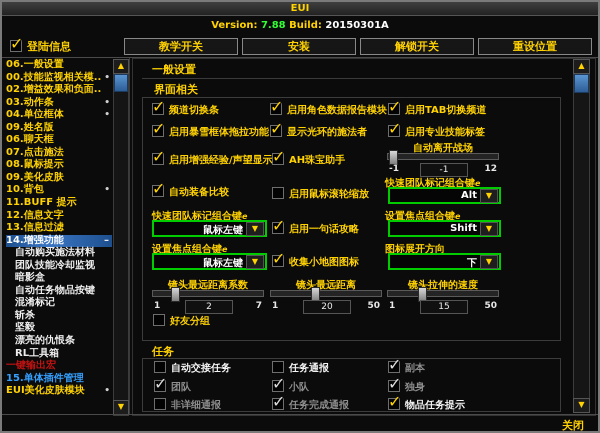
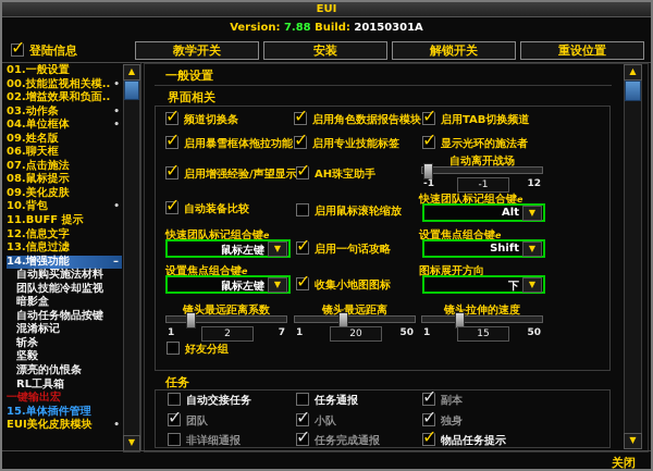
  EUI
  Version: 7.88 Build: 20150301A
  ✓
  登陆信息
  教学开关
  安装
  解锁开关
  重设位置
- 06.一般设置
+ 01.一般设置
  00.技能监视相关模..
  •
  02.增益效果和负面..
  03.动作条
  •
  04.单位框体
  •
  09.姓名版
  06.聊天框
  07.点击施法
  08.鼠标提示
  09.美化皮肤
  10.背包
  •
  11.BUFF 提示
  12.信息文字
  13.信息过滤
  14.增强功能
  –
  自动购买施法材料
  团队技能冷却监视
  暗影盒
  自动任务物品按键
  混淆标记
  斩杀
  坚毅
  漂亮的仇恨条
  RL工具箱
  一键输出宏
  15.单体插件管理
  EUI美化皮肤模块
  •
  ▲
  ▼
  一般设置
  界面相关
  任务
  ▲
  ▼
  关闭
  ✓
  频道切换条
  ✓
  启用角色数据报告模块
  ✓
  启用TAB切换频道
  ✓
  启用暴雪框体拖拉功能
  ✓
- 显示光环的施法者
+ 启用专业技能标签
  ✓
- 启用专业技能标签
+ 显示光环的施法者
  ✓
  启用增强经验/声望显示
  ✓
  AH珠宝助手
  ✓
  自动装备比较
  启用鼠标滚轮缩放
  ✓
  启用一句话攻略
  ✓
  收集小地图图标
  好友分组
  自动交接任务
  任务通报
  ✓
  副本
  ✓
  团队
  ✓
  小队
  ✓
  独身
  非详细通报
  ✓
  任务完成通报
  ✓
  物品任务提示
  快速团队标记组合键e
  鼠标左键
  ▼
  设置焦点组合键e
  鼠标左键
  ▼
  快速团队标记组合键e
  Alt
  ▼
  设置焦点组合键e
  Shift
  ▼
  图标展开方向
  下
  ▼
  自动离开战场
  -1
  -1
  12
  镜头最远距离系数
  1
  2
  7
  镜头最远距离
  1
  20
  50
  镜头拉伸的速度
  1
  15
  50
